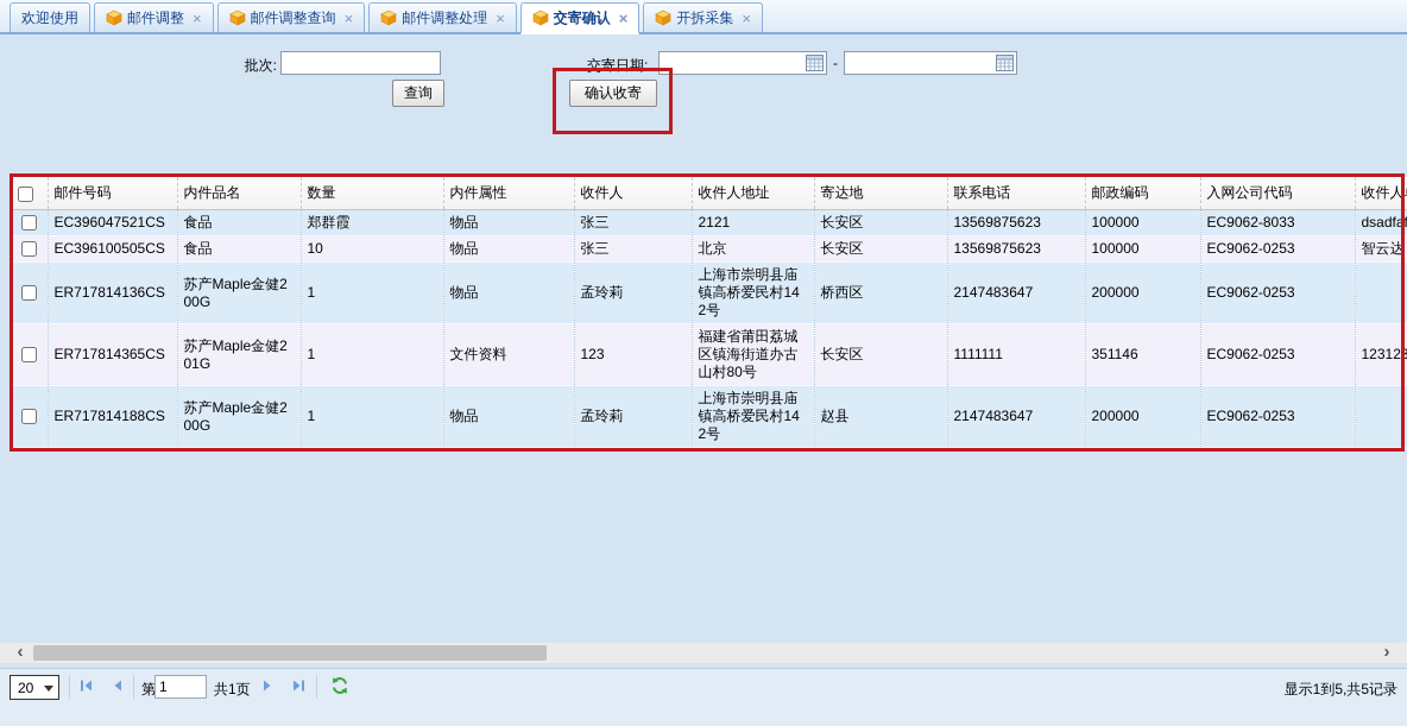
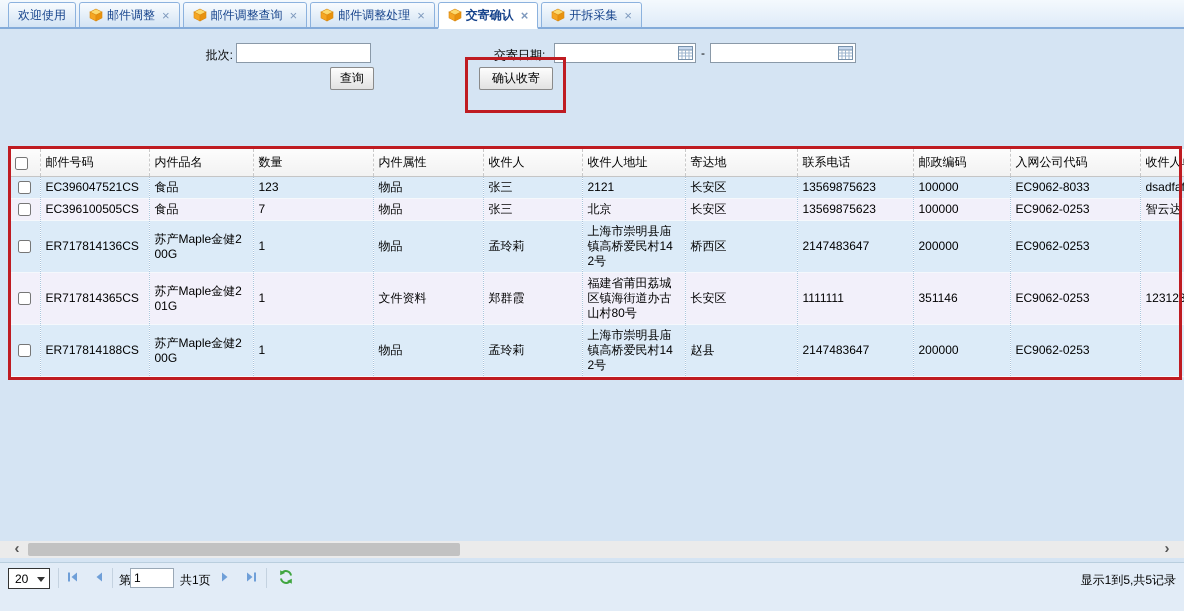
  欢迎使用
  邮件调整
  ×
  邮件调整查询
  ×
  邮件调整处理
  ×
  交寄确认
  ×
  开拆采集
  ×
  批次:
  交寄日期:
  -
  查询
  确认收寄
  	邮件号码	内件品名	数量	内件属性	收件人	收件人地址	寄达地	联系电话	邮政编码	入网公司代码	收件人
- 	EC396047521CS	食品	郑群霞	物品	张三	2121	长安区	13569875623	100000	EC9062-8033	dsadfaf
+ 	EC396047521CS	食品	123	物品	张三	2121	长安区	13569875623	100000	EC9062-8033	dsadfaf
- 	EC396100505CS	食品	10	物品	张三	北京	长安区	13569875623	100000	EC9062-0253	智云达
+ 	EC396100505CS	食品	7	物品	张三	北京	长安区	13569875623	100000	EC9062-0253	智云达
  	ER717814136CS	苏产Maple金健200G	1	物品	孟玲莉	上海市崇明县庙镇高桥爱民村142号	桥西区	2147483647	200000	EC9062-0253
- 	ER717814365CS	苏产Maple金健201G	1	文件资料	123	福建省莆田荔城区镇海街道办古山村80号	长安区	1111111	351146	EC9062-0253	123123
+ 	ER717814365CS	苏产Maple金健201G	1	文件资料	郑群霞	福建省莆田荔城区镇海街道办古山村80号	长安区	1111111	351146	EC9062-0253	123123
  	ER717814188CS	苏产Maple金健200G	1	物品	孟玲莉	上海市崇明县庙镇高桥爱民村142号	赵县	2147483647	200000	EC9062-0253
  ‹
  ›
  20
  第
  1
  共1页
  显示1到5,共5记录
